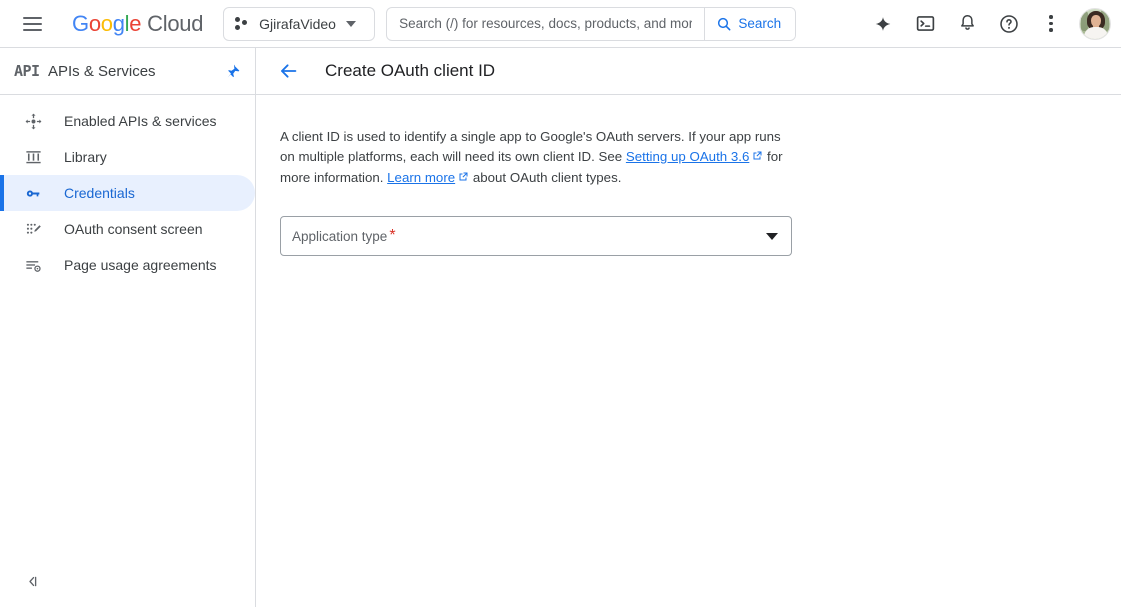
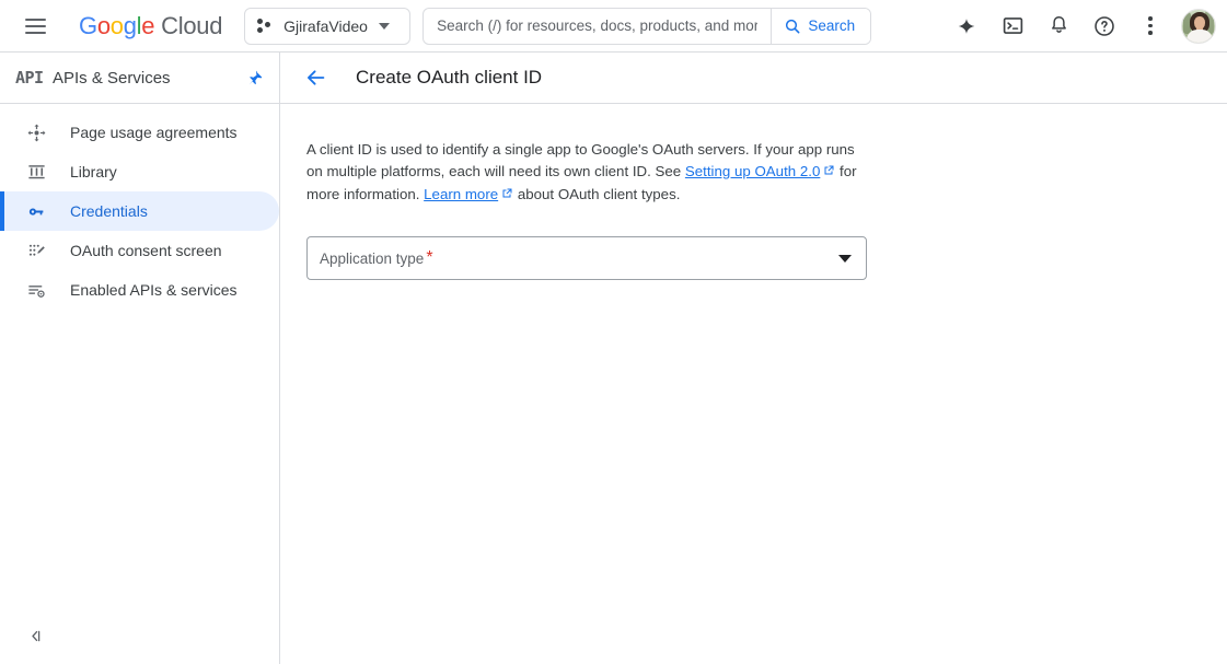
  G
  o
  o
  g
  l
  e
  Cloud
  GjirafaVideo
  Search (/) for resources, docs, products, and mor
  Search
  API
  APIs & Services
- Enabled APIs & services
+ Page usage agreements
  Library
  Credentials
  OAuth consent screen
- Page usage agreements
+ Enabled APIs & services
  Create OAuth client ID
- A client ID is used to identify a single app to Google's OAuth servers. If your app runs on multiple platforms, each will need its own client ID. See Setting up OAuth 3.6 for more information. Learn more about OAuth client types.
+ A client ID is used to identify a single app to Google's OAuth servers. If your app runs on multiple platforms, each will need its own client ID. See Setting up OAuth 2.0 for more information. Learn more about OAuth client types.
  Application type
  *
